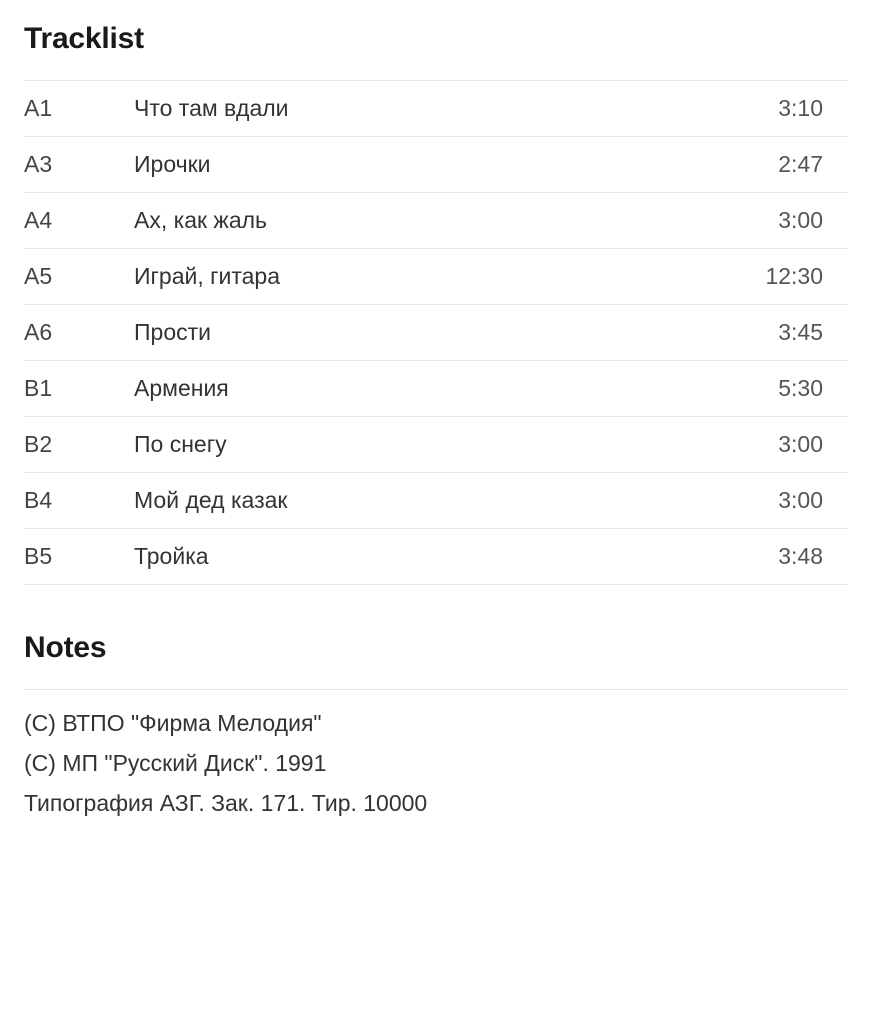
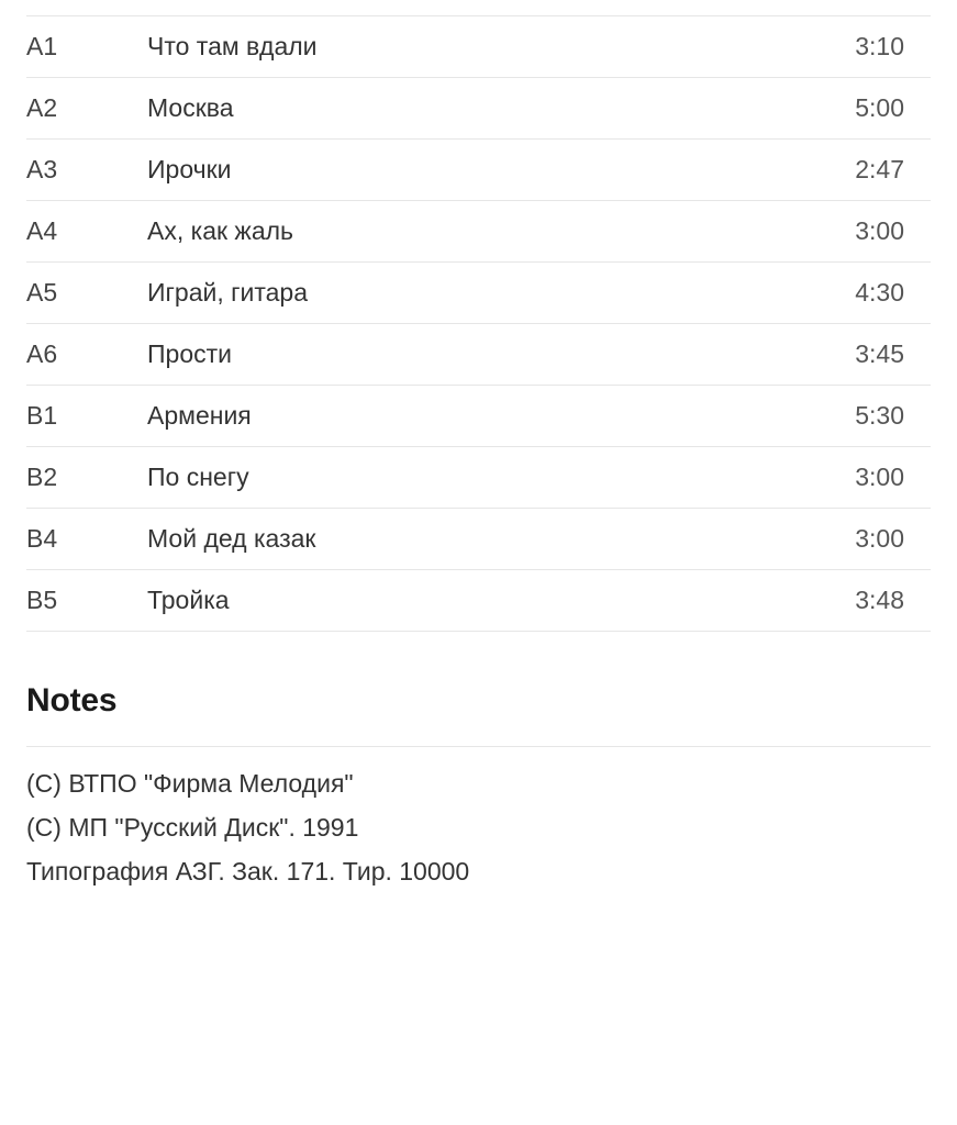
- Tracklist
  A1	Что там вдали	3:10
+ A2	Москва	5:00
  A3	Ирочки	2:47
  A4	Ах, как жаль	3:00
- A5	Играй, гитара	12:30
+ A5	Играй, гитара	4:30
  A6	Прости	3:45
  B1	Армения	5:30
  B2	По снегу	3:00
  B4	Мой дед казак	3:00
  B5	Тройка	3:48
  Notes
  (C) ВТПО "Фирма Мелодия"
  (C) МП "Русский Диск". 1991
  Типография АЗГ. Зак. 171. Тир. 10000
